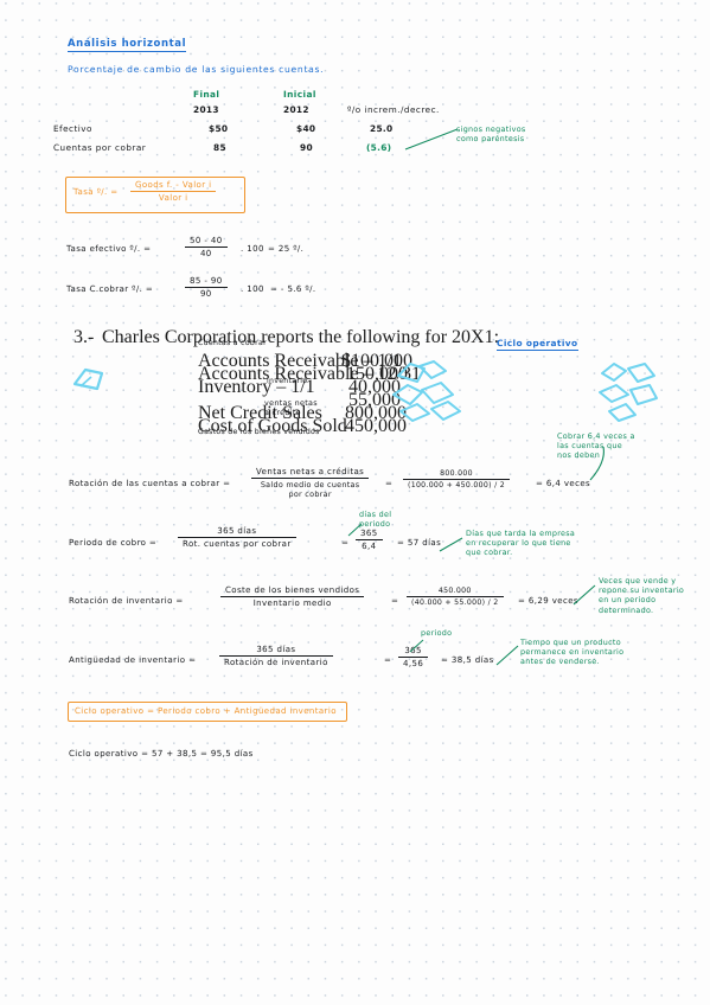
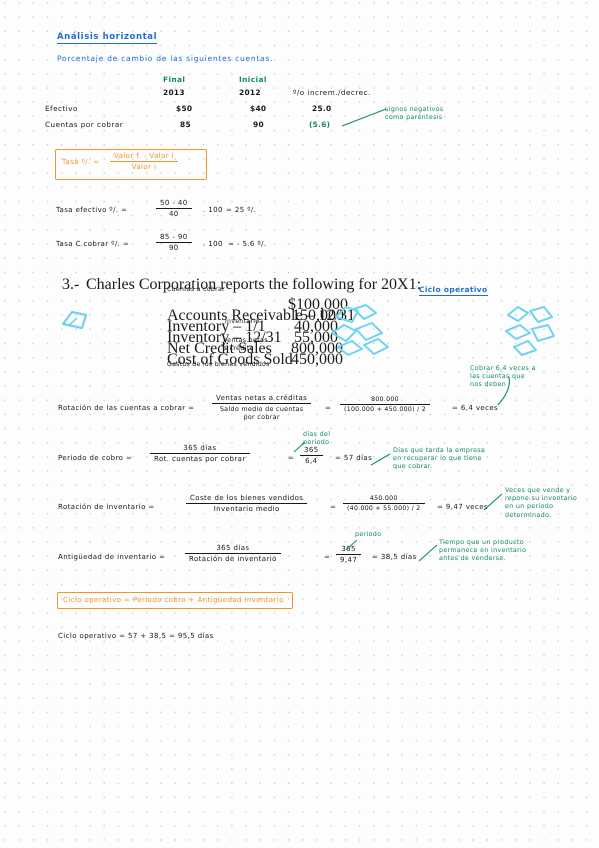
  Análisis horizontal
  Porcentaje de cambio de las siguientes cuentas.
  Final
  Inicial
  2013
  2012
  º/o increm./decrec.
  Efectivo
  $50
  $40
  25.0
  Cuentas por cobrar
  85
  90
  (5.6)
  signos negativos
  como paréntesis
  Tasa º/. =
- Goods f. - Valor i
+ Valor f. - Valor i
  Valor i
  Tasa efectivo º/. =
  50 - 40
  40
  . 100
  = 25 º/.
  Tasa C.cobrar º/. =
  85 - 90
  90
  . 100
  = - 5.6 º/.
  3.-
  Charles Corporation reports the following for 20X1:
- Accounts Receivable – 1/1
  $100,000
  Accounts Receivable – 1231
  150,000
  Inventory – 1/1
  40,000
+ Inventory – 12/31
  55,000
  Net Credit Sales
  ventas netas
  a crédito
  800,00
  Cost of Goods Sold
  450,000
  Ciclo operativo
  Rotación de las cuentas a cobrar =
  Ventas netas a créditas
  Saldo medio de cuentas
  por cobrar
  =
  = 6,4 veces
  Cobrar 6,4 veces a
  las cuentas que
  nos deben
  Periodo de cobro =
  365 días
  Rot. cuentas por cobrar
  =
  365
  6,4
  = 57 días
  días del
  eriodo
  Días que tarda la empresa
  en recuperar lo que tiene
  que cobrar.
  Rotación de inventario =
  Coste de los bienes vendidos
  Inventario medio
  =
- = 6,29 veces
+ = 9,47 veces
  Veces que vende y
  repone su inventario
  en un periodo
  determinado.
  Antigüedad de inventario =
  365 días
  Rotación de inventario
  =
  365
- 4,56
+ 9,47
  = 38,5 días
  periodo
  Tiempo que un producto
  permanece en inventario
  antes de venderse.
  Ciclo operativo = Periodo cobro + Antigüedad inventario
  Ciclo operativo = 57 + 38,5 = 95,5 días
